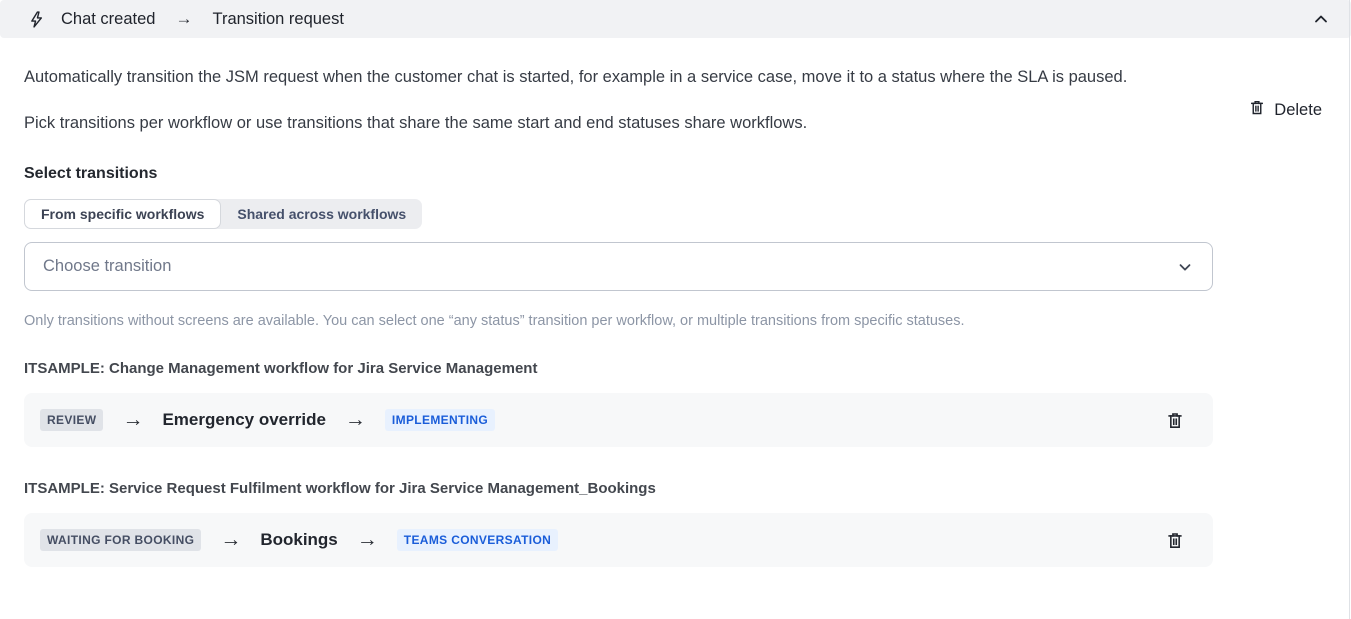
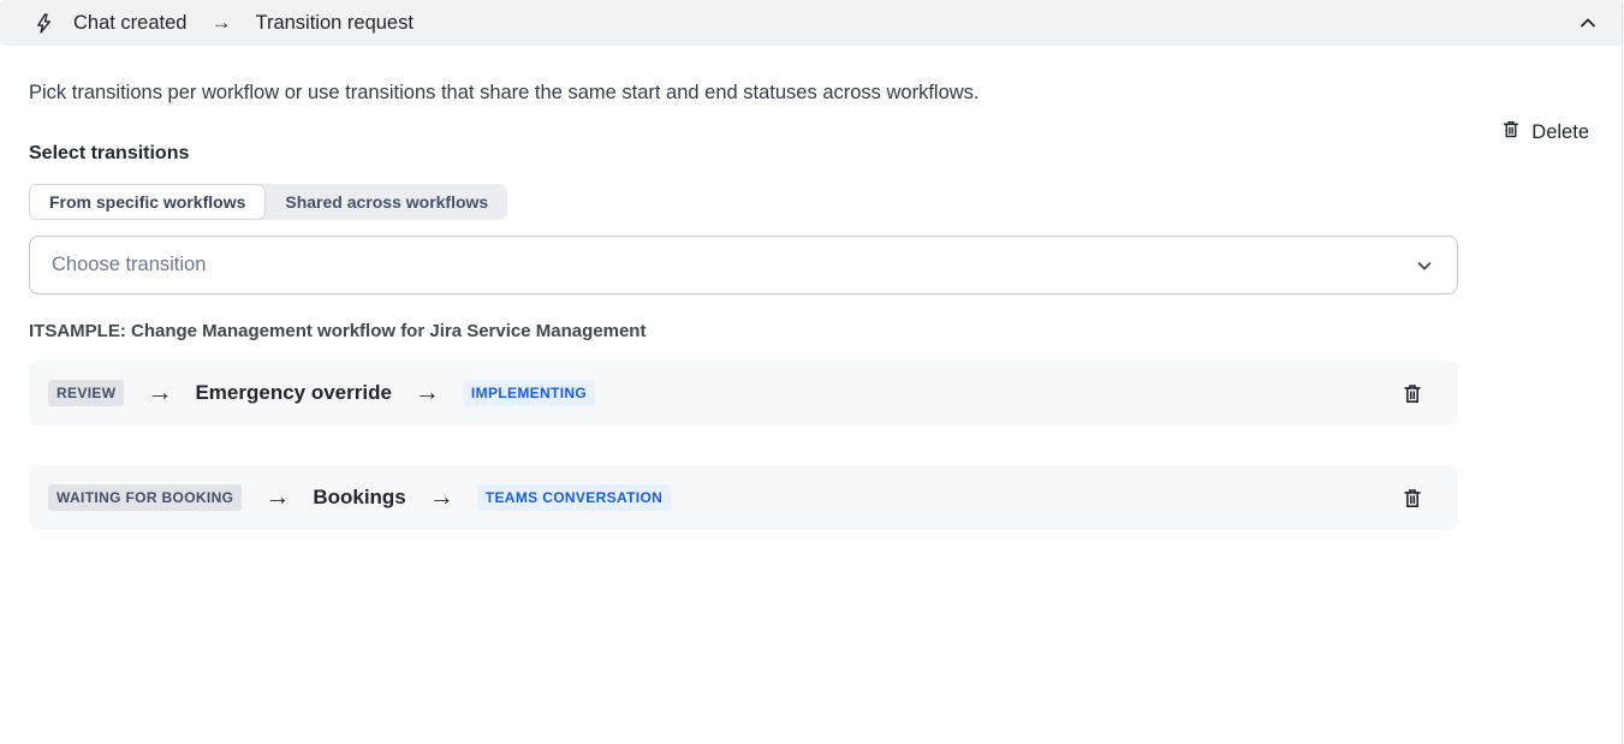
  Chat created
  →
  Transition request
  Delete
- Automatically transition the JSM request when the customer chat is started, for example in a service case, move it to a status where the SLA is paused.
- Pick transitions per workflow or use transitions that share the same start and end statuses share workflows.
+ Pick transitions per workflow or use transitions that share the same start and end statuses across workflows.
  Select transitions
  From specific workflows
  Shared across workflows
  Choose transition
- Only transitions without screens are available. You can select one “any status” transition per workflow, or multiple transitions from specific statuses.
  ITSAMPLE: Change Management workflow for Jira Service Management
  REVIEW
  →
  Emergency override
  →
  IMPLEMENTING
- ITSAMPLE: Service Request Fulfilment workflow for Jira Service Management_Bookings
  WAITING FOR BOOKING
  →
  Bookings
  →
  TEAMS CONVERSATION
